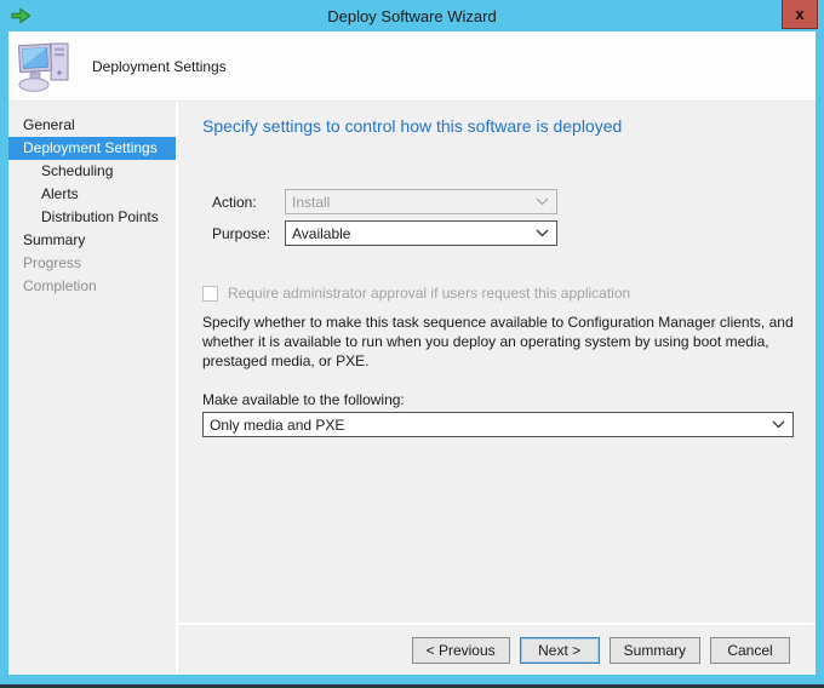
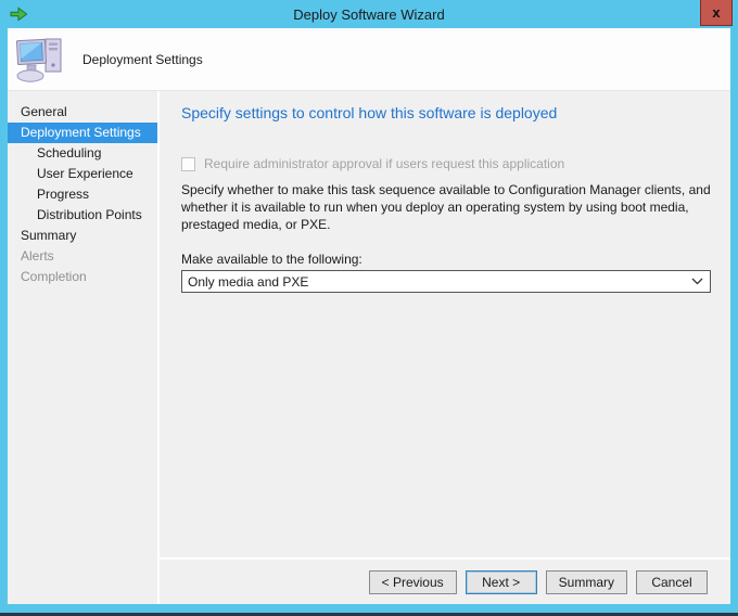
  Deploy Software Wizard
  x
  Deployment Settings
  General
  Deployment Settings
  Scheduling
+ User Experience
- Alerts
+ Progress
  Distribution Points
  Summary
- Progress
+ Alerts
  Completion
  Specify settings to control how this software is deployed
- Action:
- Install
- Purpose:
- Available
  Require administrator approval if users request this application
  Specify whether to make this task sequence available to Configuration Manager clients, and whether it is available to run when you deploy an operating system by using boot media, prestaged media, or PXE.
  Make available to the following:
  Only media and PXE
  < Previous
  Next >
  Summary
  Cancel
